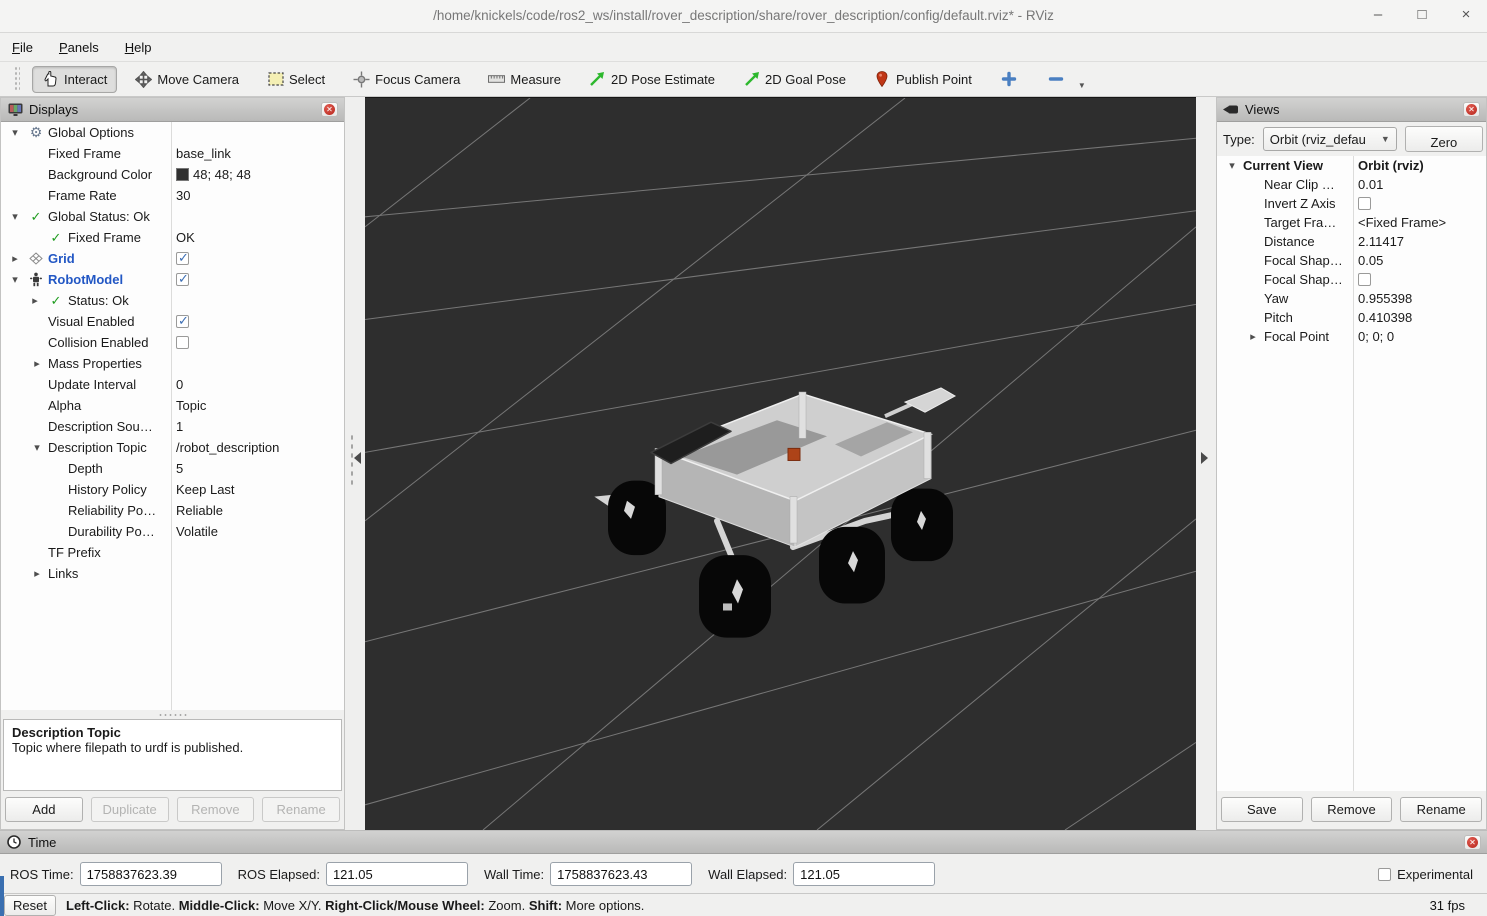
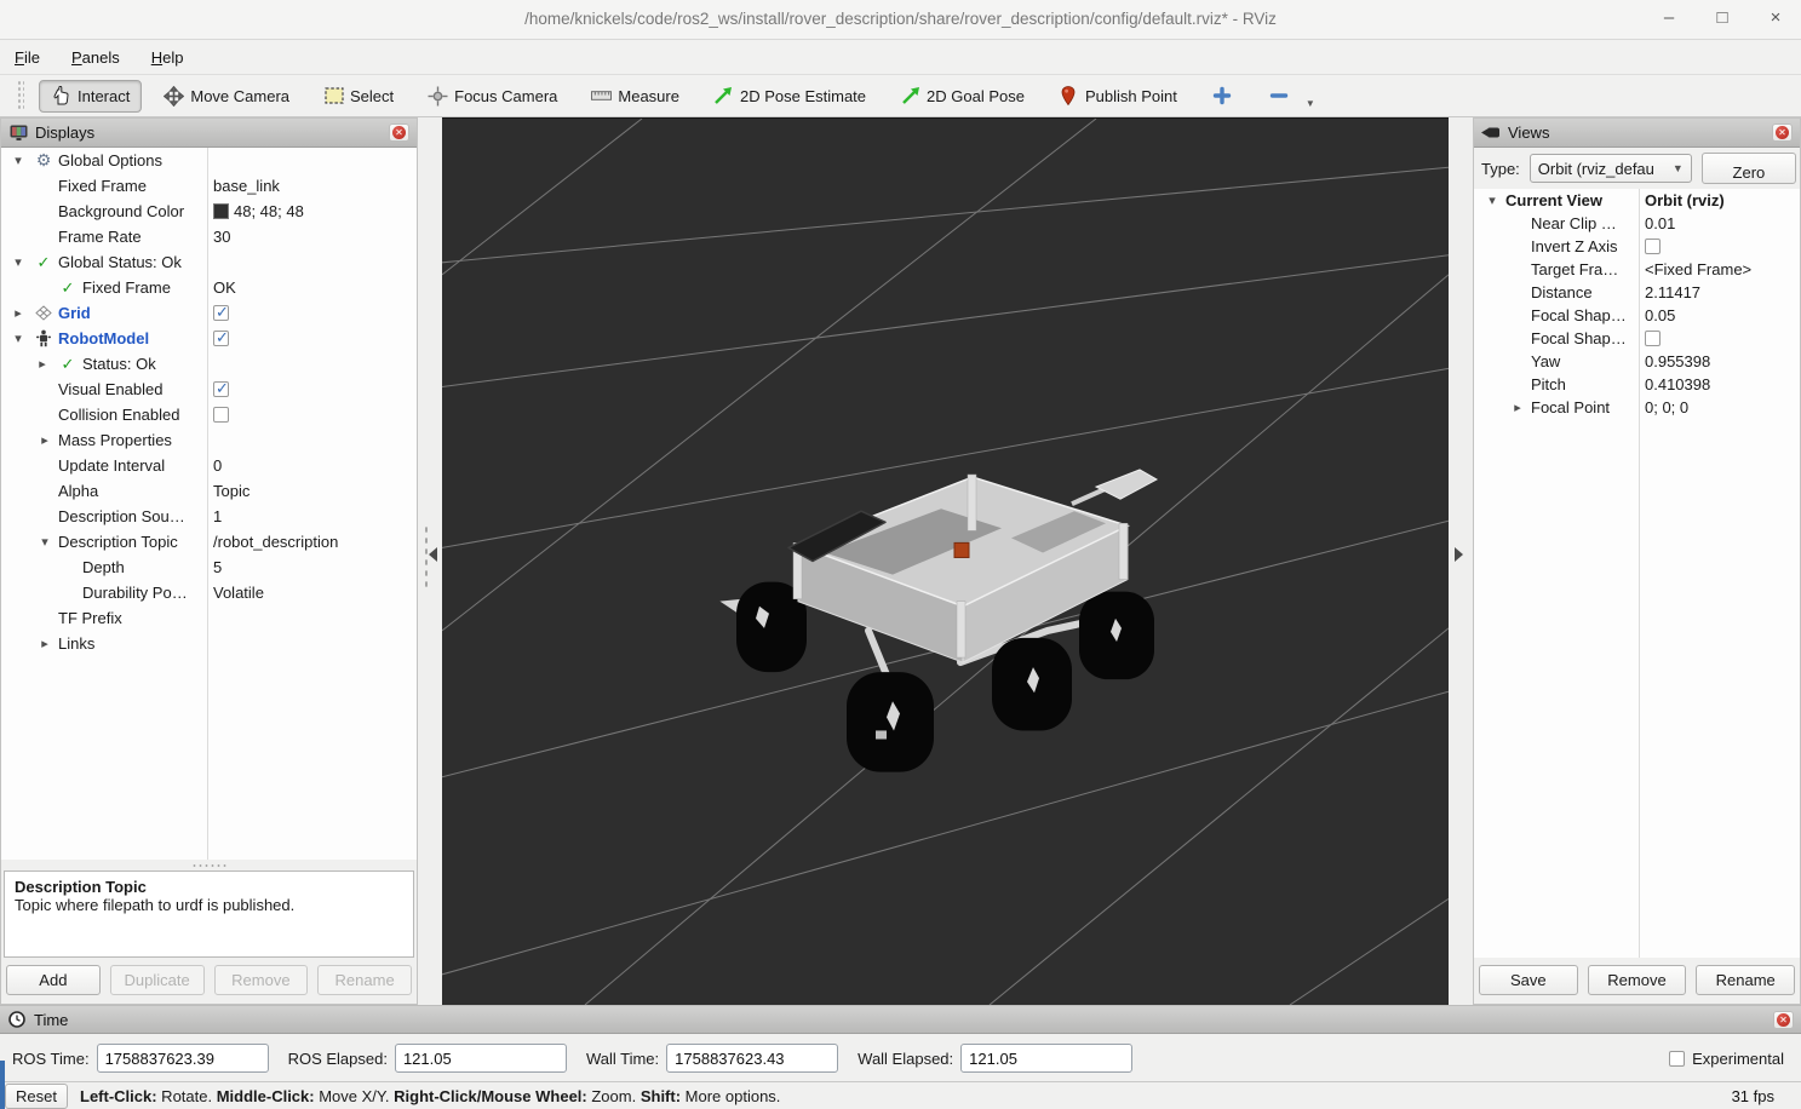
  /home/knickels/code/ros2_ws/install/rover_description/share/rover_description/config/default.rviz* - RViz
  –
  □
  ×
  File
  Panels
  Help
  Interact
  Move Camera
  Select
  Focus Camera
  Measure
  2D Pose Estimate
  2D Goal Pose
  Publish Point
  ▼
  Displays
  ✕
  ▾
  ⚙
  Global Options
  Fixed Frame
  base_link
  Background Color
  48; 48; 48
  Frame Rate
  30
  ▾
  ✓
  Global Status: Ok
  ✓
  Fixed Frame
  OK
  ▸
  Grid
  ▾
  RobotModel
  ▸
  ✓
  Status: Ok
  Visual Enabled
  Collision Enabled
  ▸
  Mass Properties
  Update Interval
  0
  Alpha
  Topic
  Description Sou…
  1
  ▾
  Description Topic
  /robot_description
  Depth
  5
- History Policy
- Keep Last
- Reliability Po…
- Reliable
  Durability Po…
  Volatile
  TF Prefix
  ▸
  Links
  Description Topic
  Topic where filepath to urdf is published.
  Add
  Duplicate
  Remove
  Rename
  Views
  ✕
  Type:
  Orbit (rviz_defau
  ▼
  Zero
  ▾
  Current View
  Orbit (rviz)
  Near Clip …
  0.01
  Invert Z Axis
  Target Fra…
  <Fixed Frame>
  Distance
  2.11417
  Focal Shap…
  0.05
  Focal Shap…
  Yaw
  0.955398
  Pitch
  0.410398
  ▸
  Focal Point
  0; 0; 0
  Save
  Remove
  Rename
  Time
  ✕
  ROS Time:
  1758837623.39
  ROS Elapsed:
  121.05
  Wall Time:
  1758837623.43
  Wall Elapsed:
  121.05
  Experimental
  Reset
  Left-Click: Rotate. Middle-Click: Move X/Y. Right-Click/Mouse Wheel: Zoom. Shift: More options.
  31 fps
